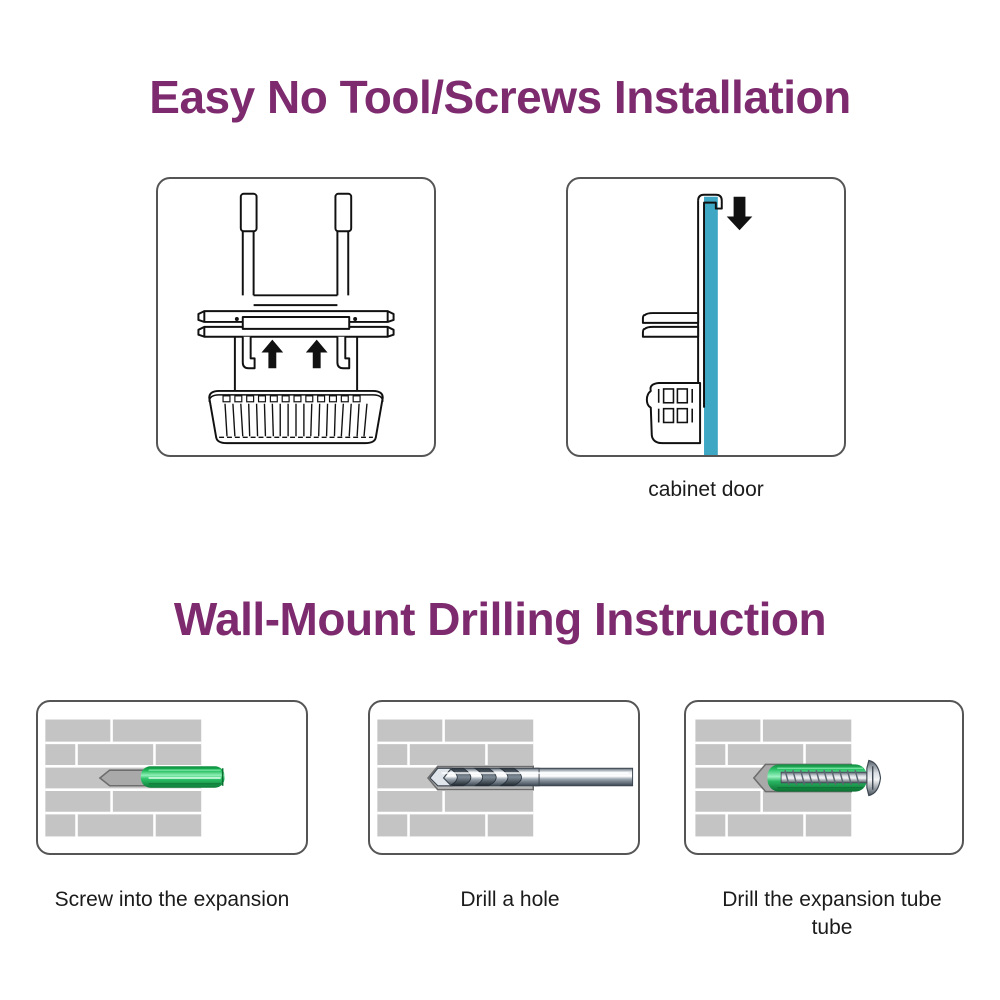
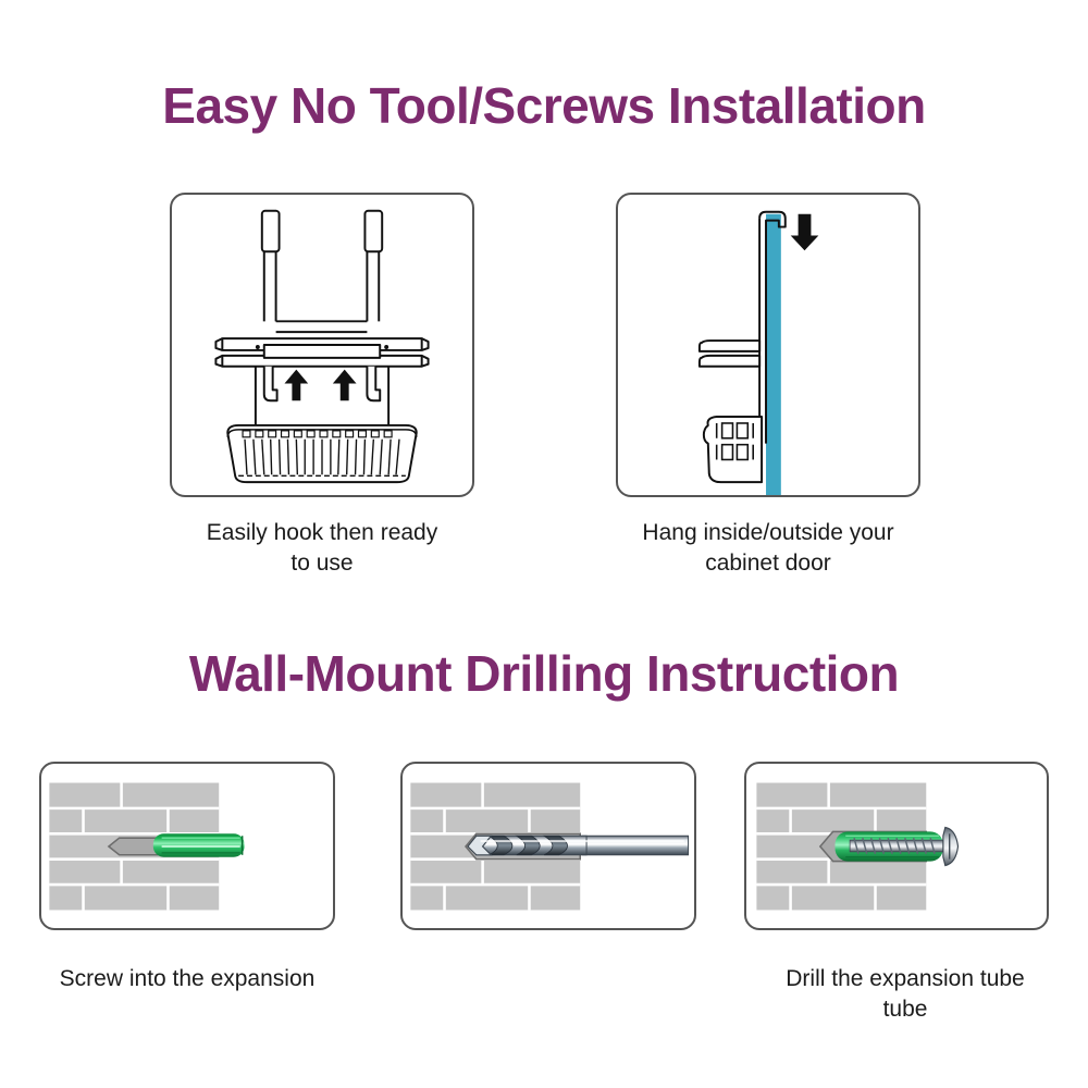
  Easy No Tool/Screws Installation
+ Easily hook then ready
+ to use
+ Hang inside/outside your
  cabinet door
  Wall-Mount Drilling Instruction
  Screw into the expansion
- Drill a hole
  Drill the expansion tube
  tube
